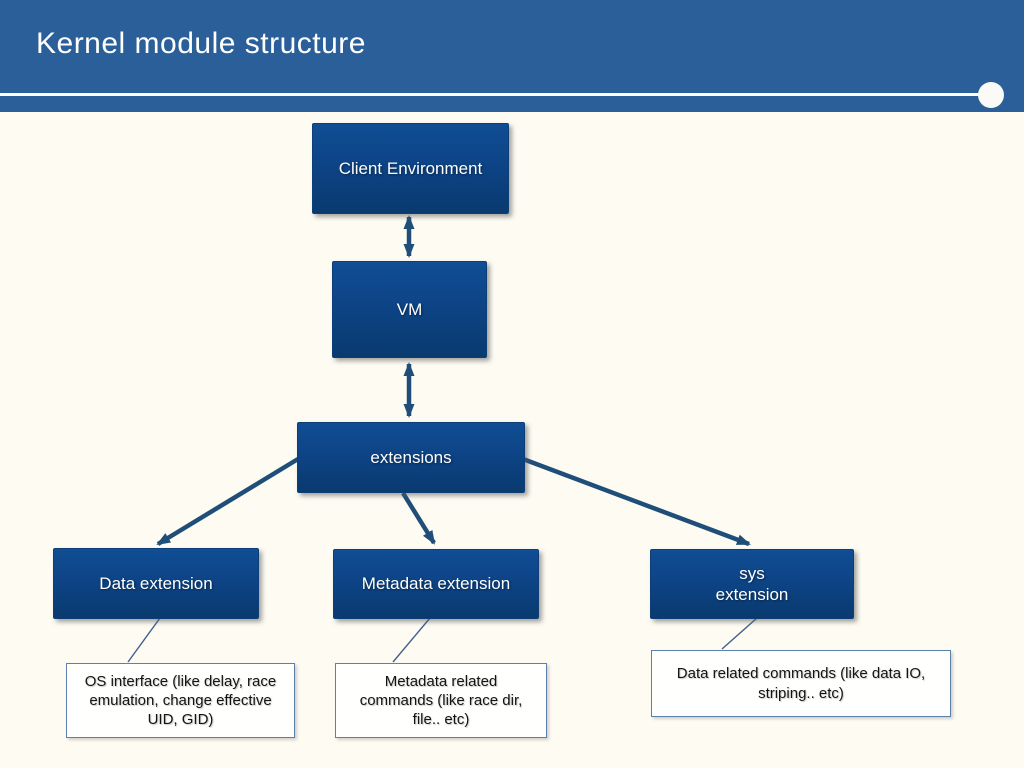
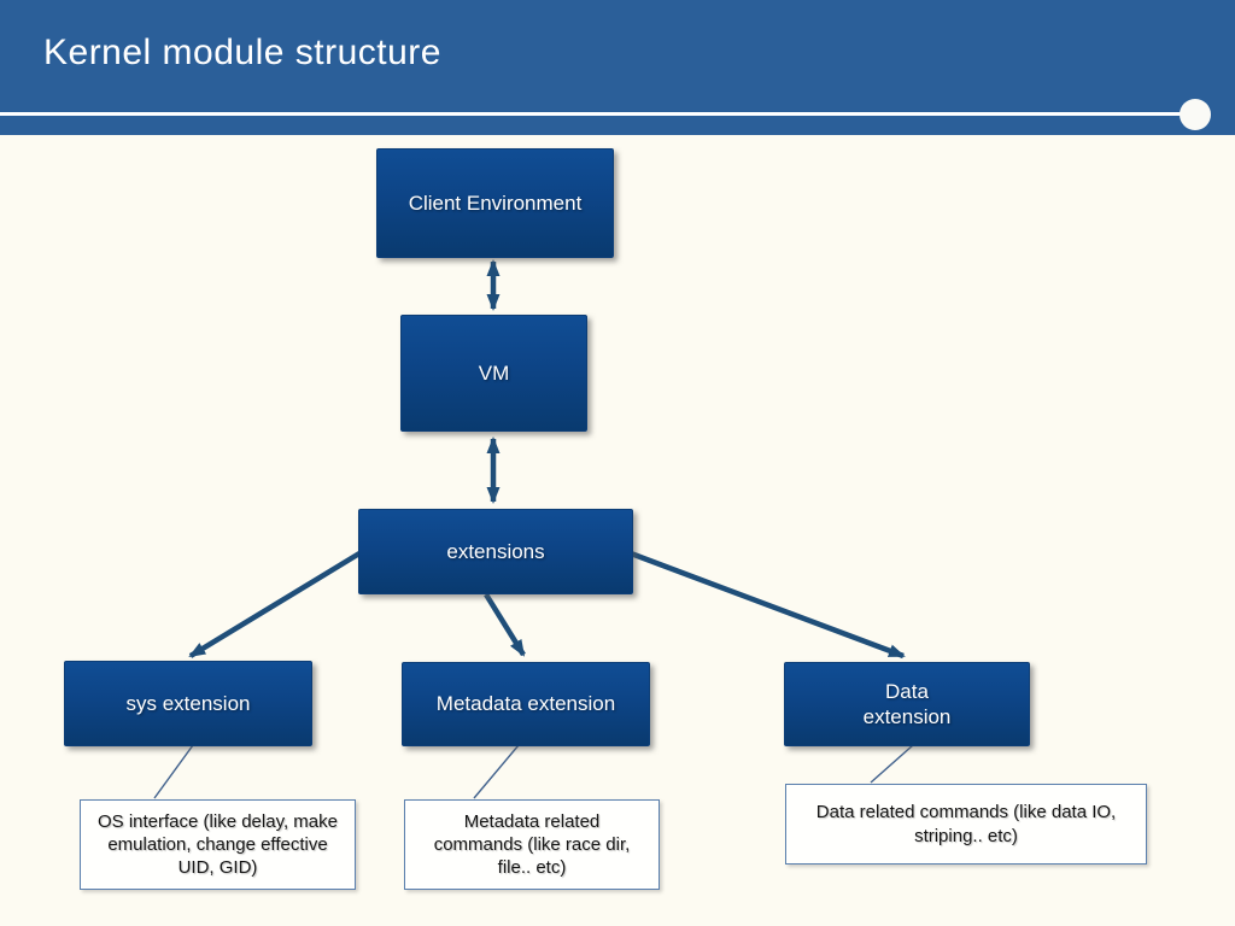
  Kernel module structure
  Client Environment
  VM
  extensions
- Data extension
+ sys extension
  Metadata extension
- sys extension
+ Data extension
- OS interface (like delay, race emulation, change effective UID, GID)
+ OS interface (like delay, make emulation, change effective UID, GID)
  Metadata related commands (like race dir, file.. etc)
  Data related commands (like data IO, striping.. etc)
